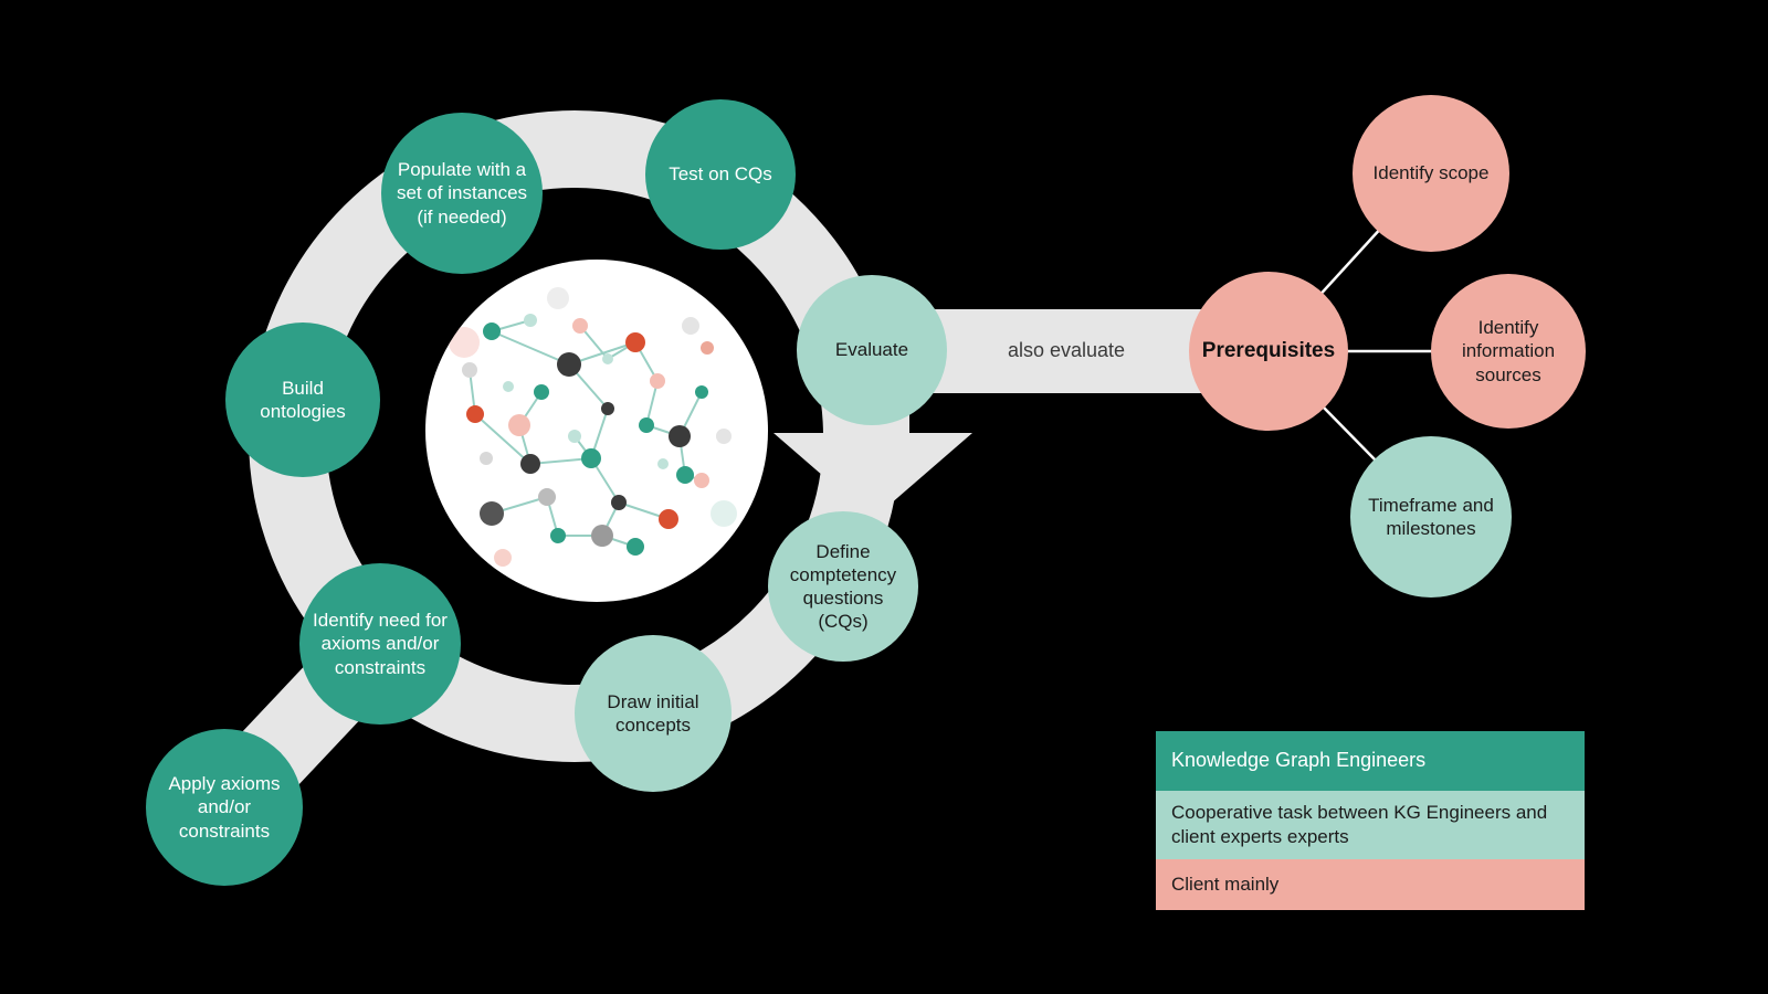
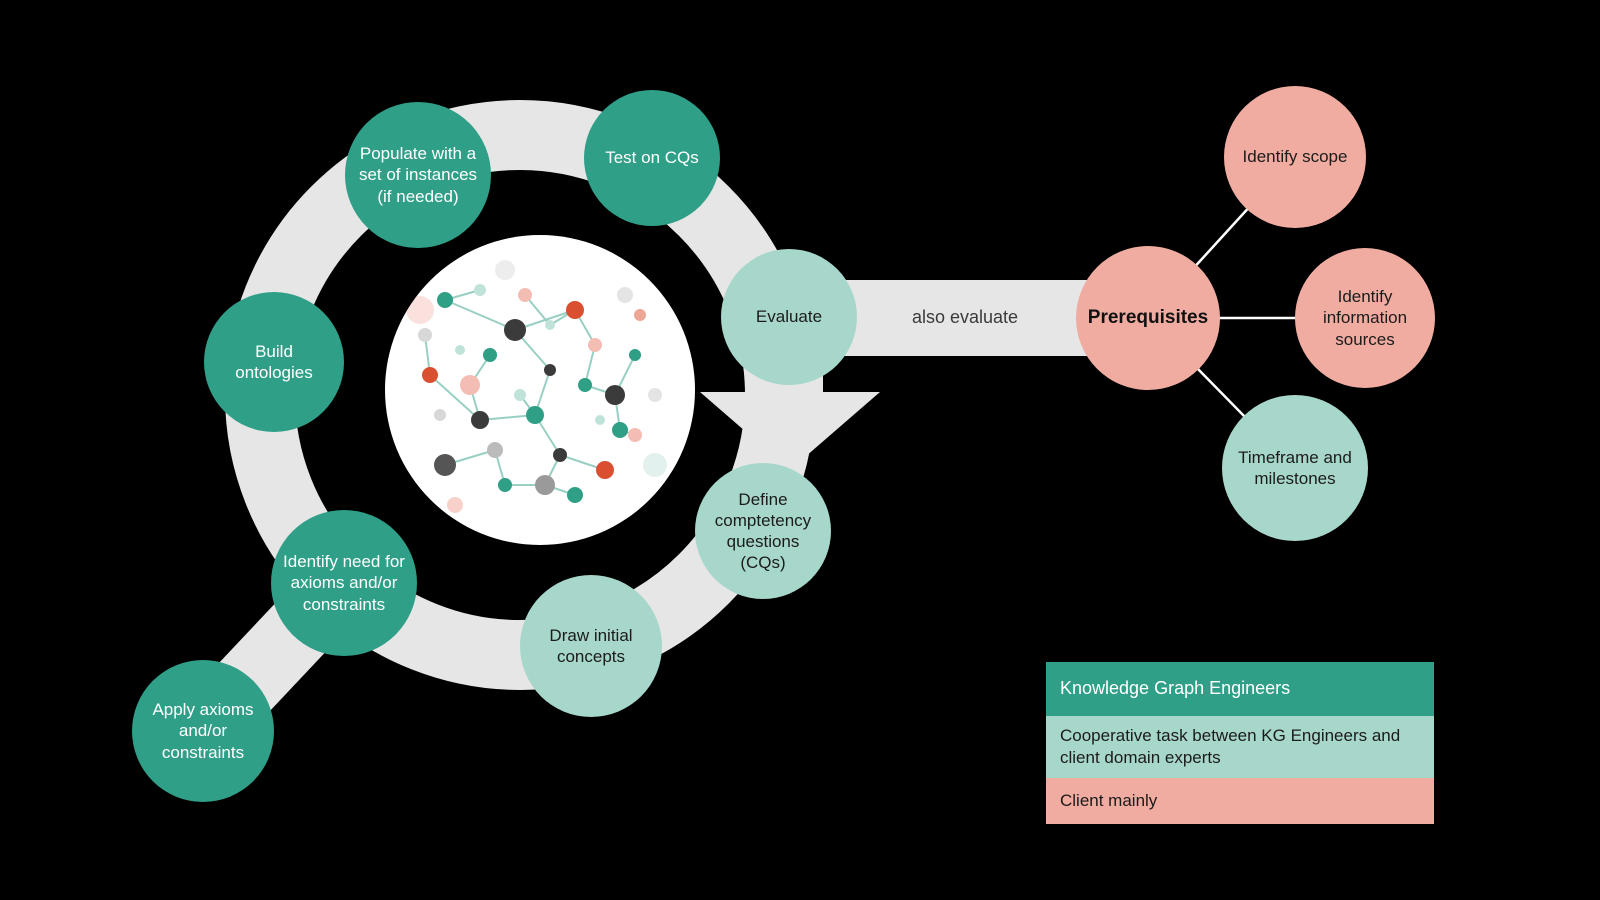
  also evaluate
  Populate with a set of instances (if needed)
  Test on CQs
  Evaluate
  Define comptetency questions (CQs)
  Draw initial concepts
  Identify need for axioms and/or constraints
  Apply axioms and/or constraints
  Build ontologies
  Prerequisites
  Identify scope
  Identify information sources
  Timeframe and milestones
  Knowledge Graph Engineers
- Cooperative task between KG Engineers and client experts experts
+ Cooperative task between KG Engineers and client domain experts
  Client mainly
